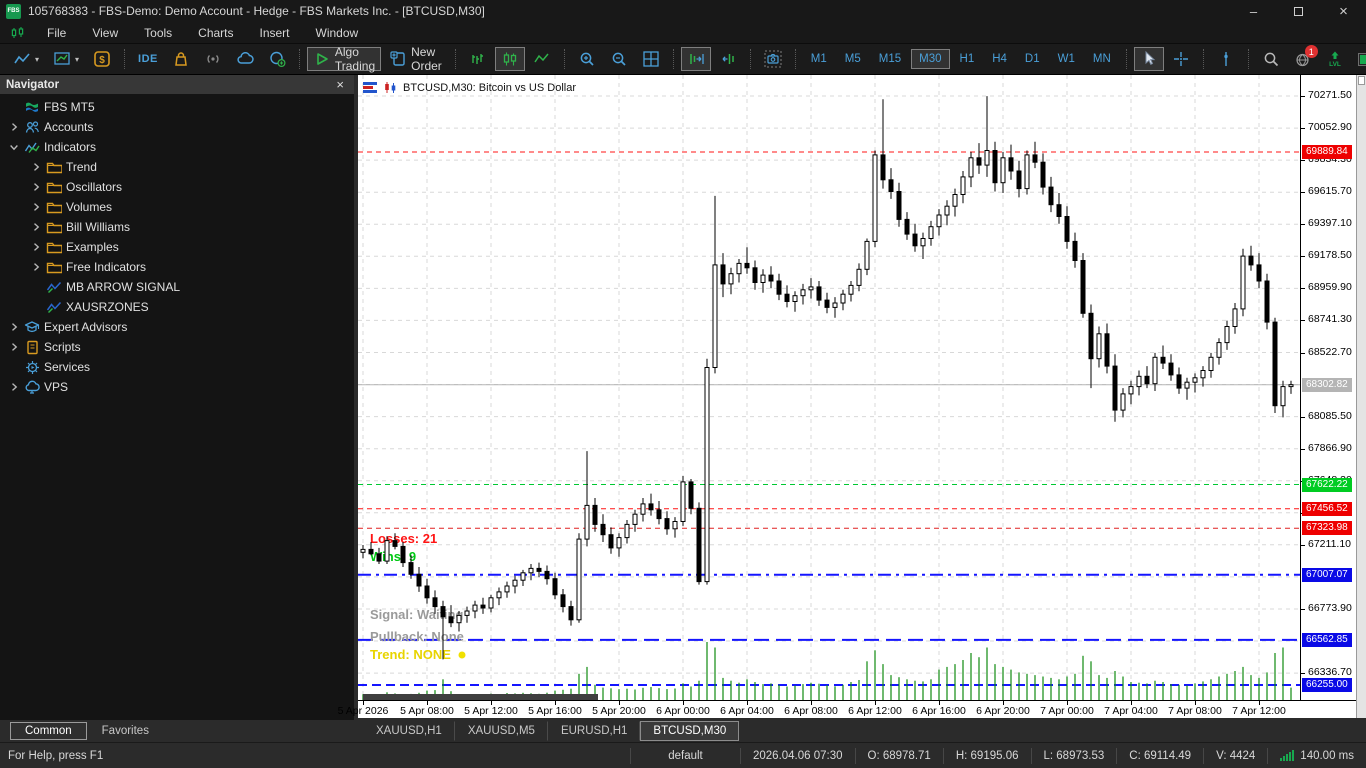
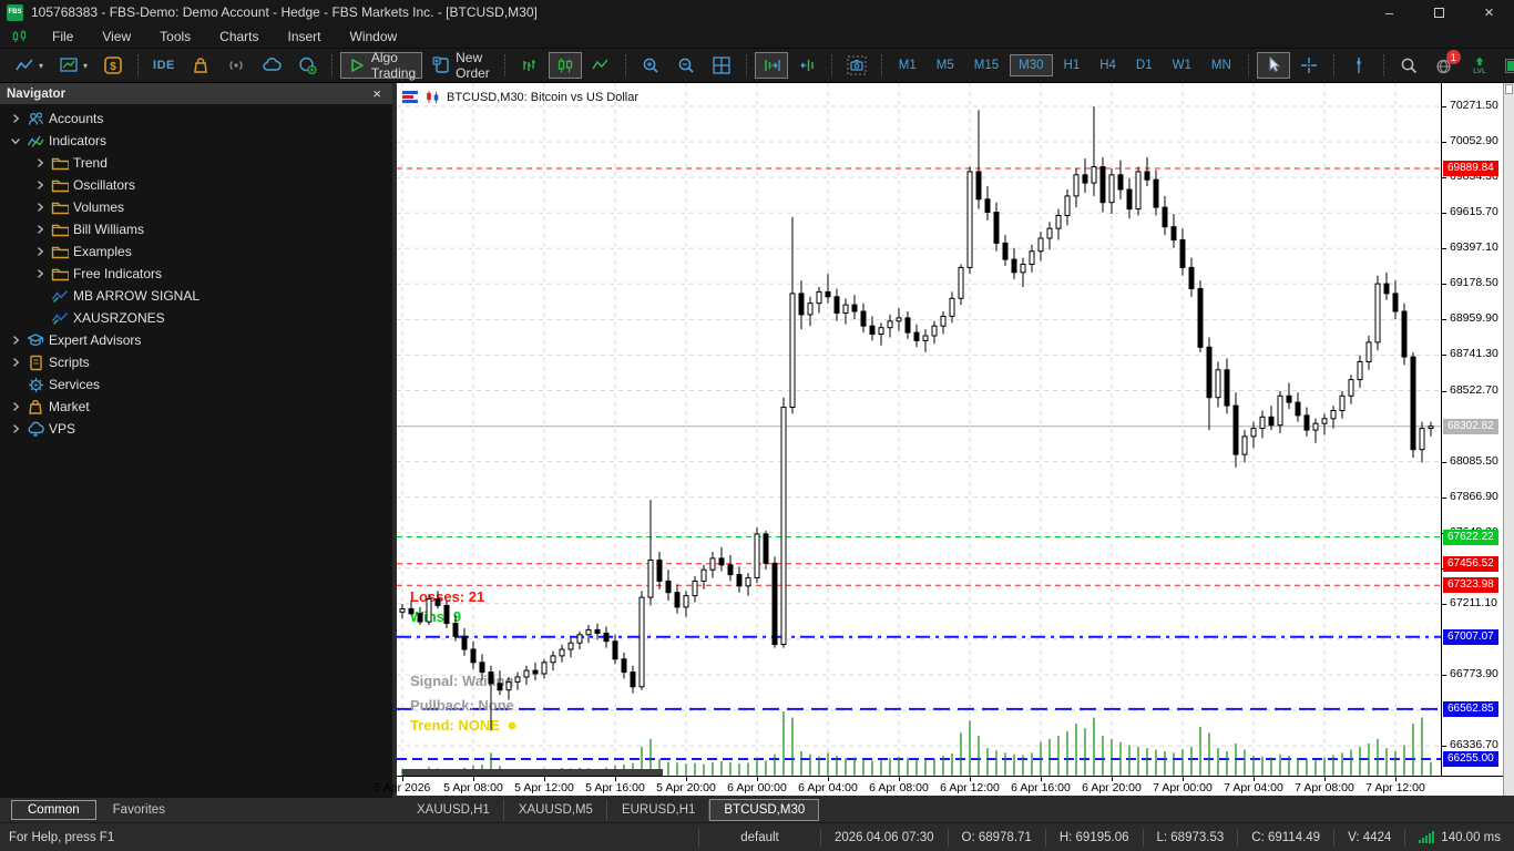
  105768383 - FBS-Demo: Demo Account - Hedge - FBS Markets Inc. - [BTCUSD,M30]
  –
  ×
  File
  View
  Tools
  Charts
  Insert
  Window
  ▾
  ▾
  $
  IDE
  Algo Trading
  New Order
  M1
  M5
  M15
  M30
  H1
  H4
  D1
  W1
  MN
  1
  Navigator
  ×
- FBS MT5
  Accounts
  Indicators
  Trend
  Oscillators
  Volumes
  Bill Williams
  Examples
  Free Indicators
  MB ARROW SIGNAL
  XAUSRZONES
  Expert Advisors
  Scripts
  Services
+ Market
  VPS
  BTCUSD,M30: Bitcoin vs US Dollar
  Losses: 21
  Wins 9
  Signal: Waii
  Pullback: None
  Trend: NONE
  70271.50
  70052.90
  69834.30
  69615.70
  69397.10
  69178.50
  68959.90
  68741.30
  68522.70
  68085.50
  67866.90
  67211.10
  66773.90
  66336.70
  69889.84
  67622.22
  67456.52
  67323.98
  67007.07
  66562.85
  66255.00
  68302.82
  5 Apr 2026
  5 Apr 08:00
  5 Apr 12:00
  5 Apr 16:00
  5 Apr 20:00
  6 Apr 00:00
  6 Apr 04:00
  6 Apr 08:00
  6 Apr 12:00
  6 Apr 16:00
  6 Apr 20:00
  7 Apr 00:00
  7 Apr 04:00
  7 Apr 08:00
  7 Apr 12:00
  Common
  Favorites
  XAUUSD,H1
  XAUUSD,M5
  EURUSD,H1
  BTCUSD,M30
  For Help, press F1
  default
  2026.04.06 07:30
  O: 68978.71
  H: 69195.06
  L: 68973.53
  C: 69114.49
  V: 4424
  140.00 ms
